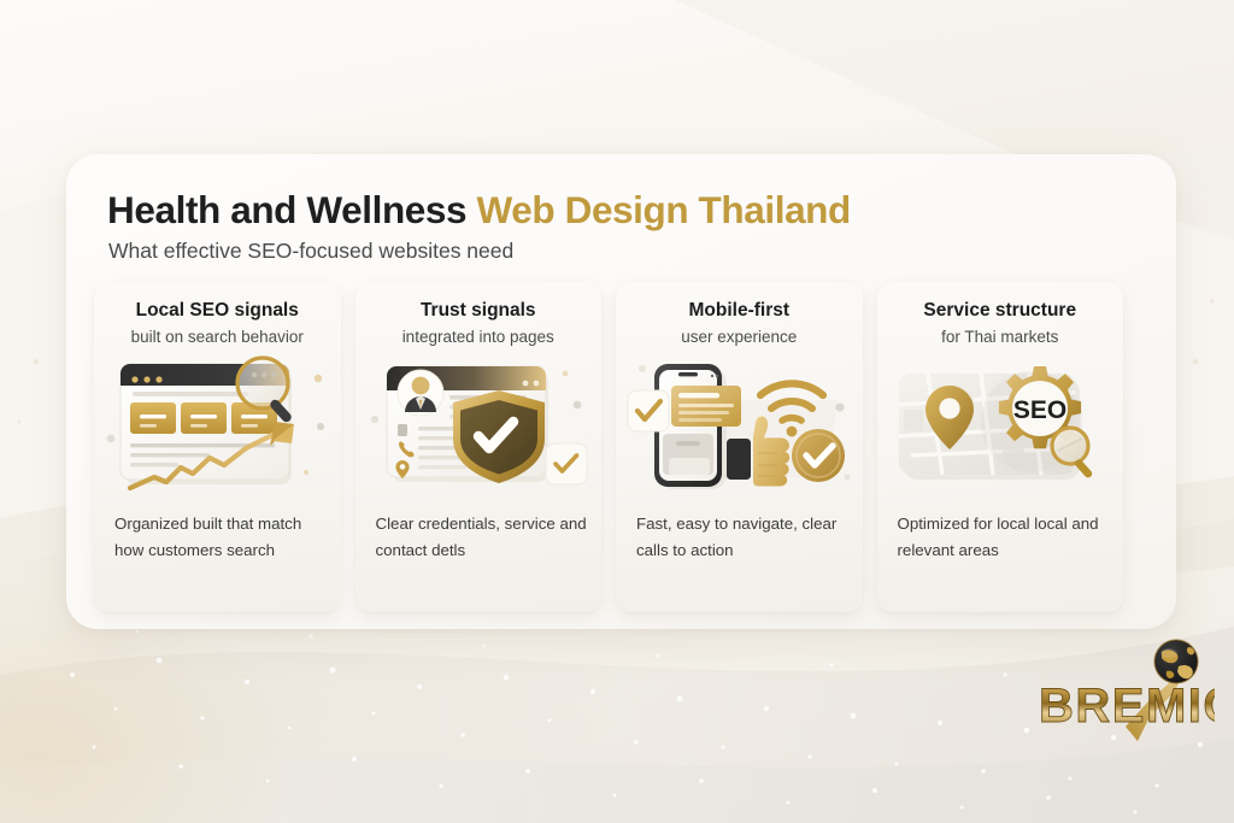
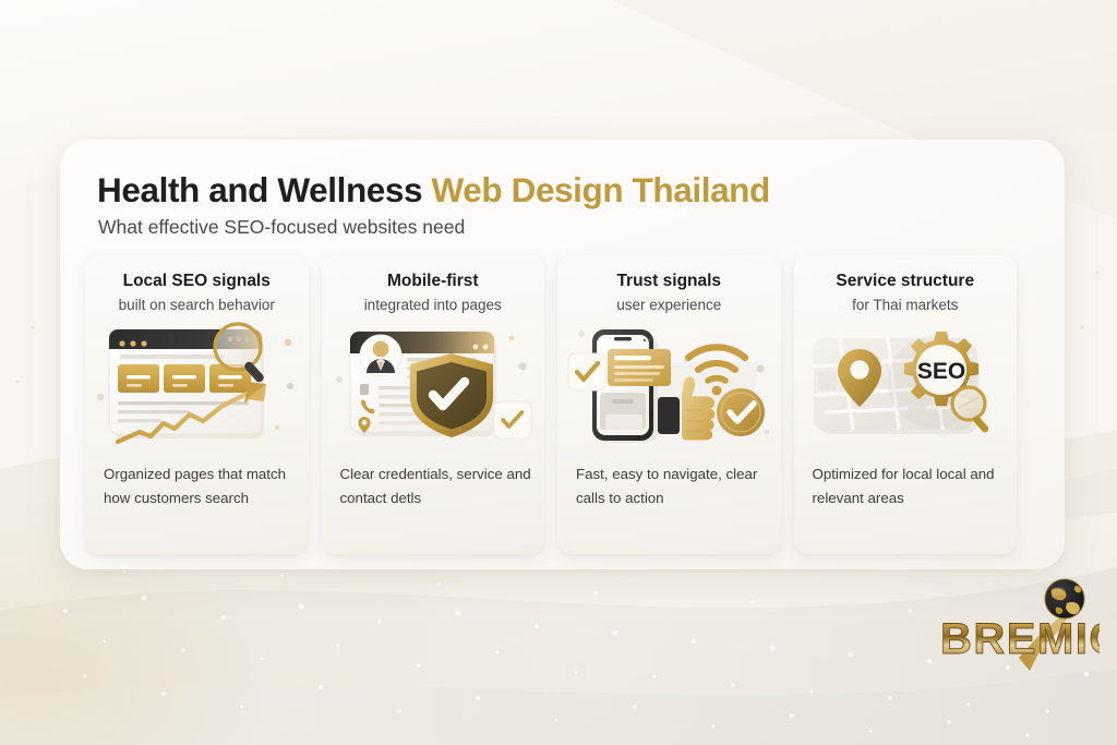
  Health and Wellness Web Design Thailand
  What effective SEO-focused websites need
  Local SEO signals
  built on search behavior
- Organized built that match how customers search
+ Organized pages that match how customers search
- Trust signals
+ Mobile-first
  integrated into pages
  Clear credentials, service and contact detls
- Mobile-first
+ Trust signals
  user experience
  Fast, easy to navigate, clear calls to action
  Service structure
  for Thai markets
  SEO
  Optimized for local local and relevant areas
  BREMI
